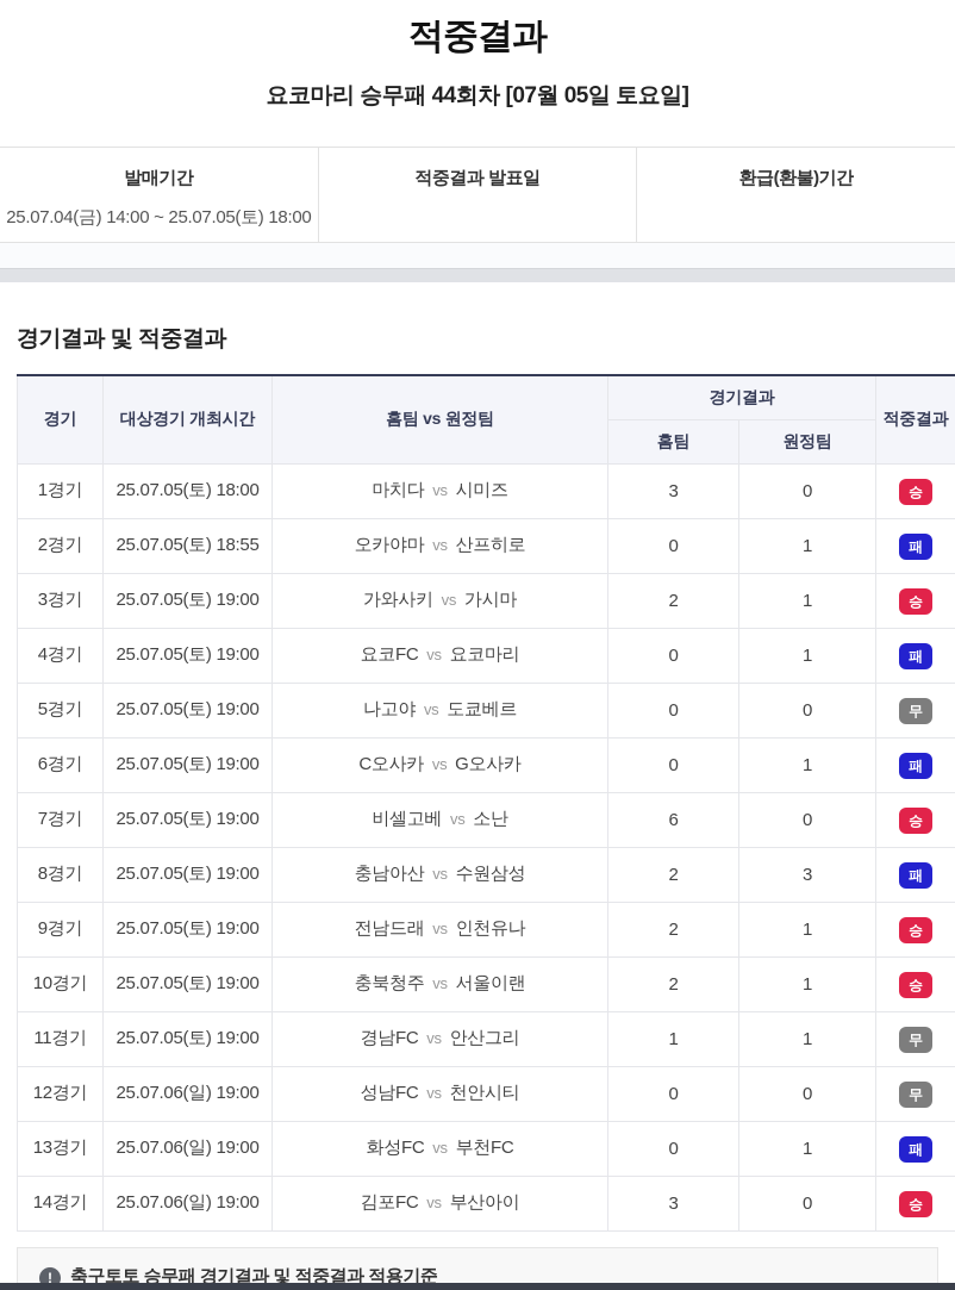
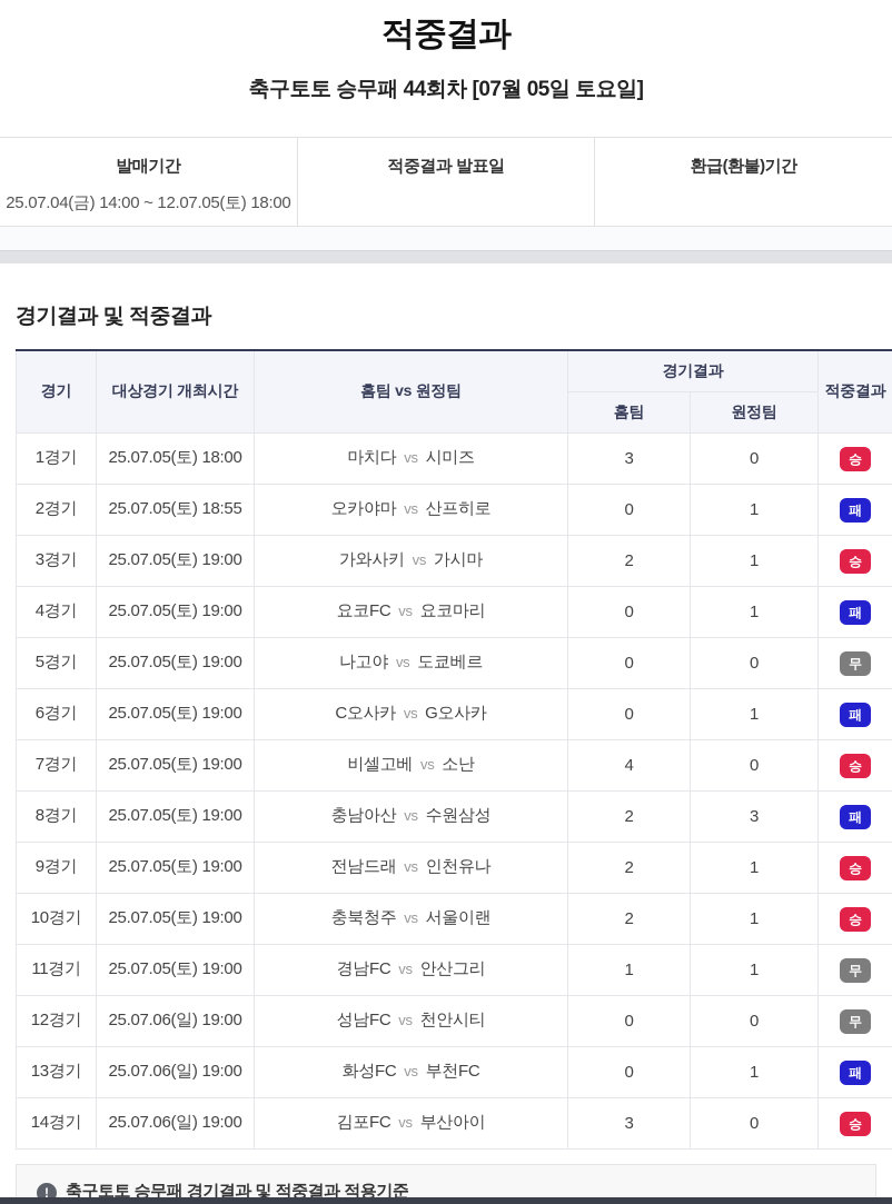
  적중결과
- 요코마리 승무패 44회차 [07월 05일 토요일]
+ 축구토토 승무패 44회차 [07월 05일 토요일]
  발매기간
- 25.07.04(금) 14:00 ~ 25.07.05(토) 18:00
+ 25.07.04(금) 14:00 ~ 12.07.05(토) 18:00
  적중결과 발표일
  환급(환불)기간
  경기결과 및 적중결과
  경기	대상경기 개최시간	홈팀 vs 원정팀	경기결과	적중결과
  홈팀	원정팀
  1경기	25.07.05(토) 18:00	마치다 vs 시미즈	3	0	승
  2경기	25.07.05(토) 18:55	오카야마 vs 산프히로	0	1	패
  3경기	25.07.05(토) 19:00	가와사키 vs 가시마	2	1	승
  4경기	25.07.05(토) 19:00	요코FC vs 요코마리	0	1	패
  5경기	25.07.05(토) 19:00	나고야 vs 도쿄베르	0	0	무
  6경기	25.07.05(토) 19:00	C오사카 vs G오사카	0	1	패
- 7경기	25.07.05(토) 19:00	비셀고베 vs 소난	6	0	승
+ 7경기	25.07.05(토) 19:00	비셀고베 vs 소난	4	0	승
  8경기	25.07.05(토) 19:00	충남아산 vs 수원삼성	2	3	패
  9경기	25.07.05(토) 19:00	전남드래 vs 인천유나	2	1	승
  10경기	25.07.05(토) 19:00	충북청주 vs 서울이랜	2	1	승
  11경기	25.07.05(토) 19:00	경남FC vs 안산그리	1	1	무
  12경기	25.07.06(일) 19:00	성남FC vs 천안시티	0	0	무
  13경기	25.07.06(일) 19:00	화성FC vs 부천FC	0	1	패
  14경기	25.07.06(일) 19:00	김포FC vs 부산아이	3	0	승
  !
  축구토토 승무패 경기결과 및 적중결과 적용기준
